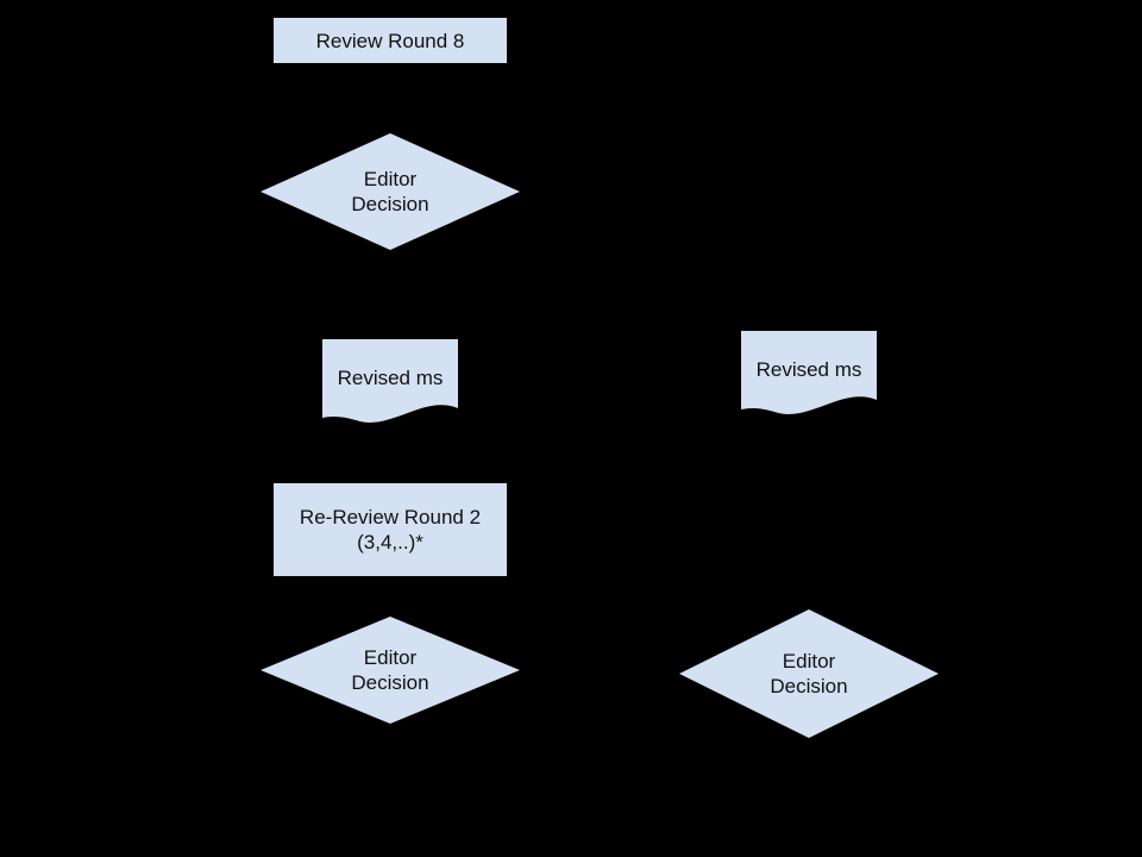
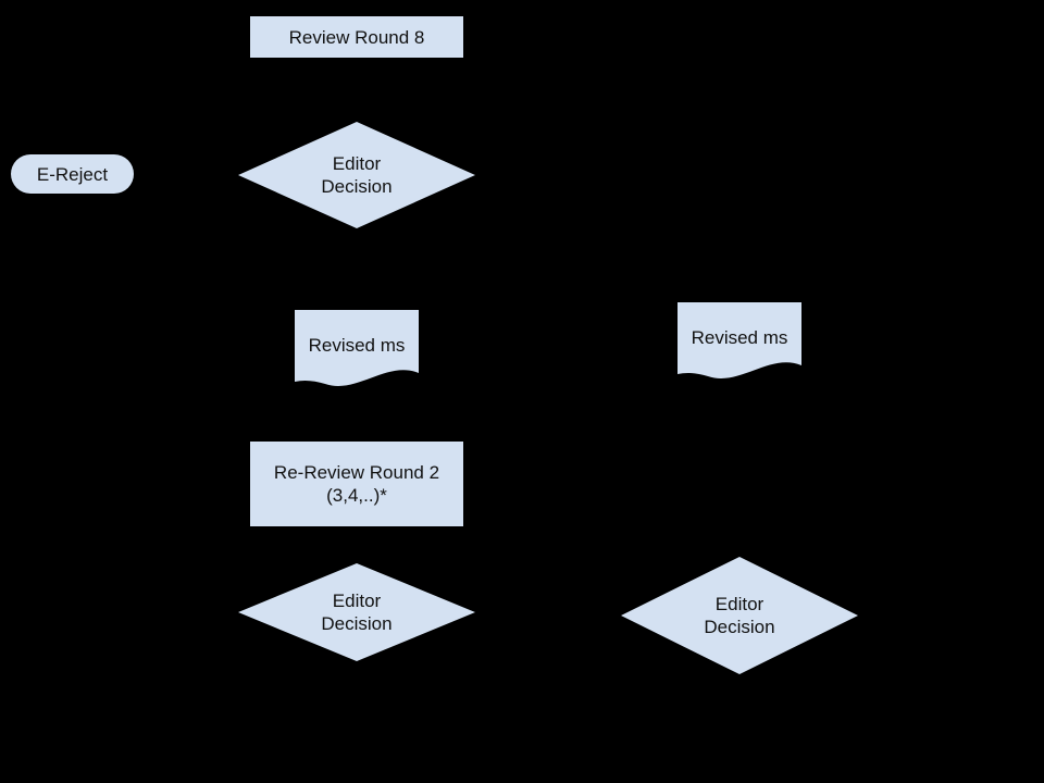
  Review Round 8
+ E-Reject
  Editor
  Decision
  Revised ms
  Revised ms
  Re-Review Round 2
  (3,4,..)*
  Editor
  Decision
  Editor
  Decision
